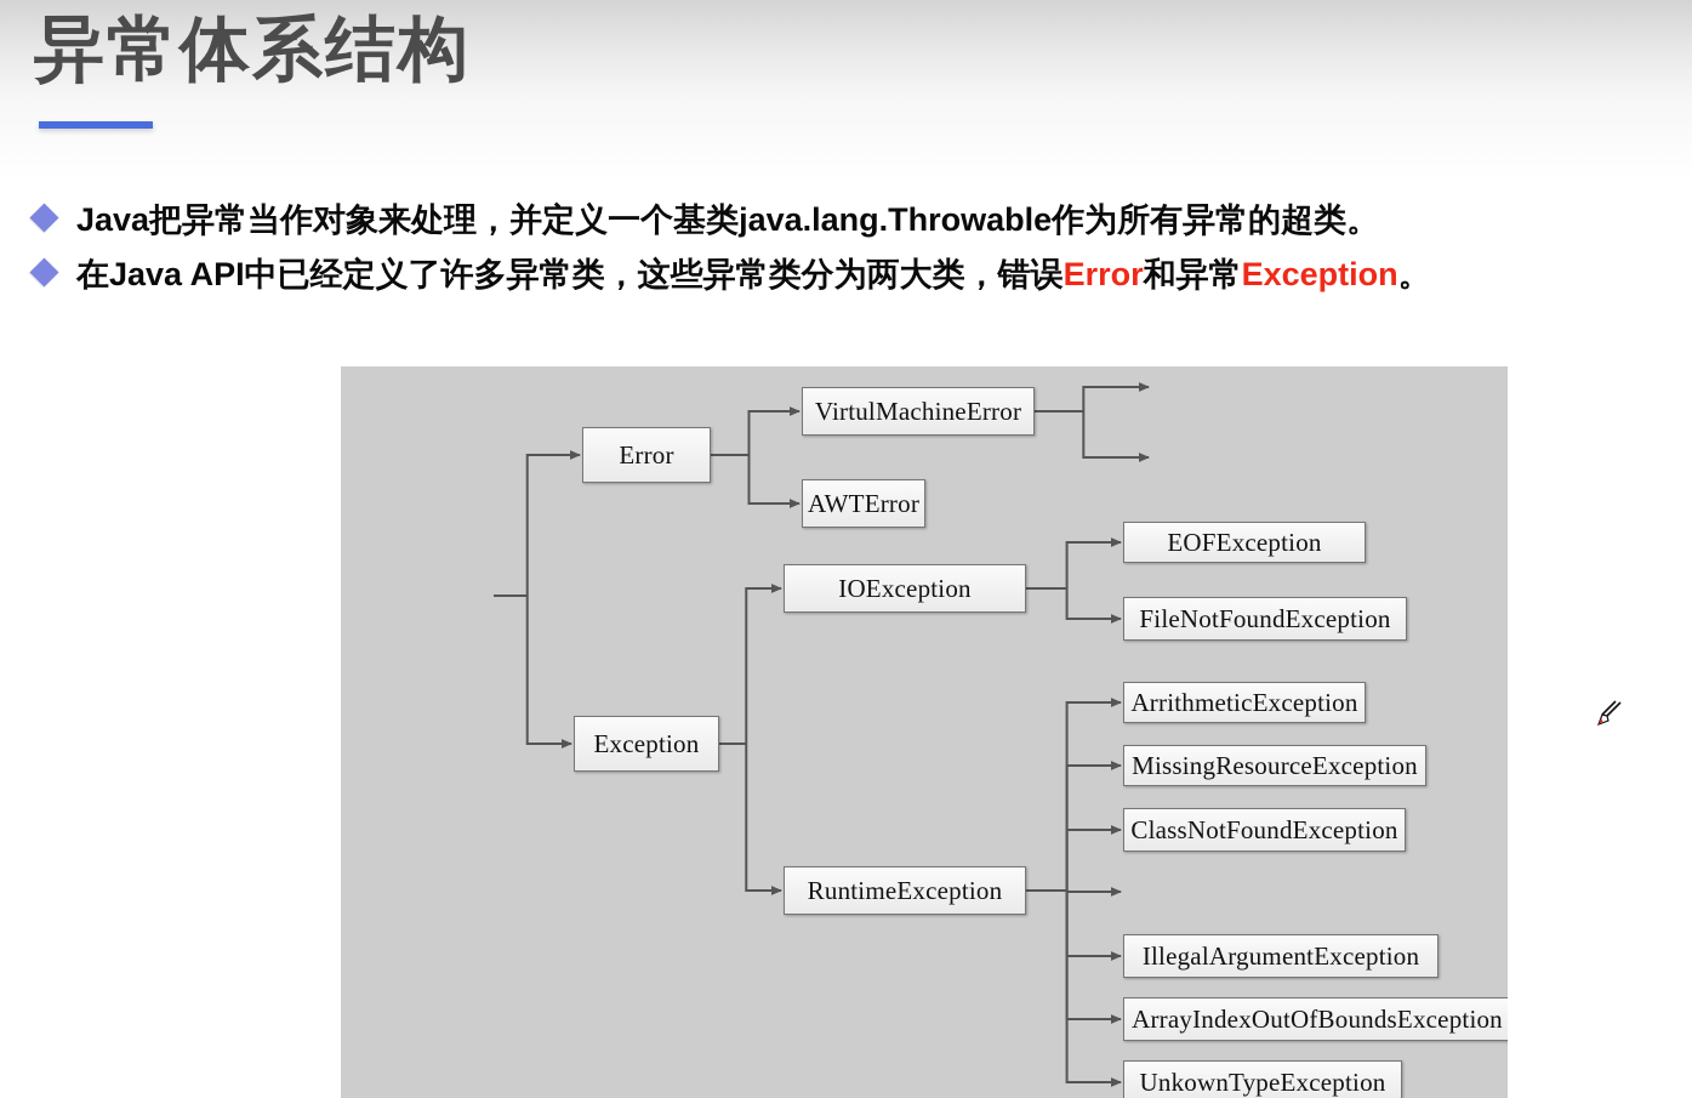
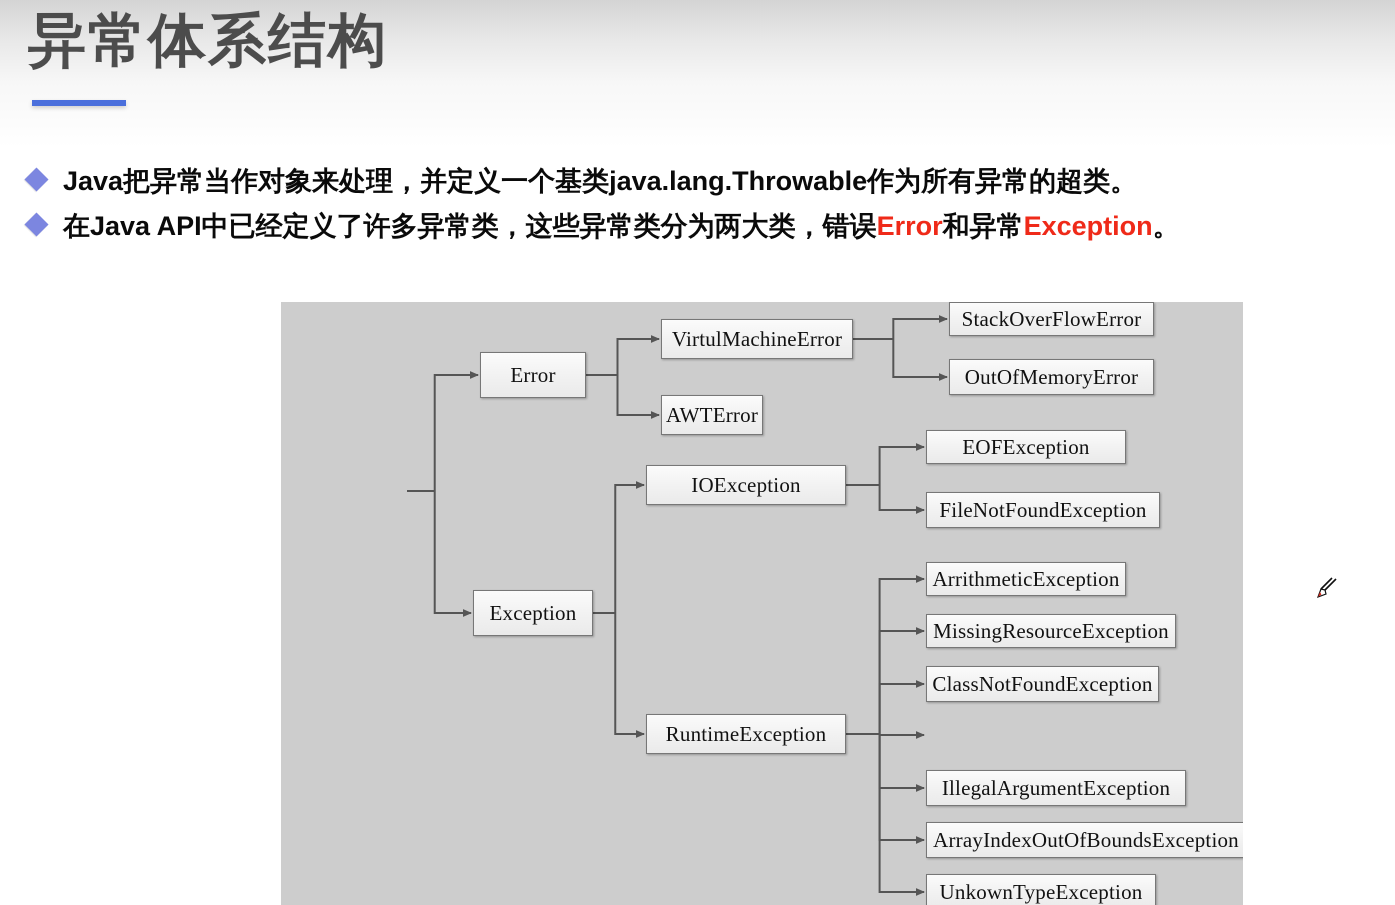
  异常体系结构
  Java把异常当作对象来处理，并定义一个基类java.lang.Throwable作为所有异常的超类。
  在Java API中已经定义了许多异常类，这些异常类分为两大类，错误Error和异常Exception。
  Error
  Exception
  VirtulMachineError
  AWTError
  IOException
  RuntimeException
+ StackOverFlowError
+ OutOfMemoryError
  EOFException
  FileNotFoundException
  ArrithmeticException
  MissingResourceException
  ClassNotFoundException
  IllegalArgumentException
  ArrayIndexOutOfBoundsException
  UnkownTypeException
